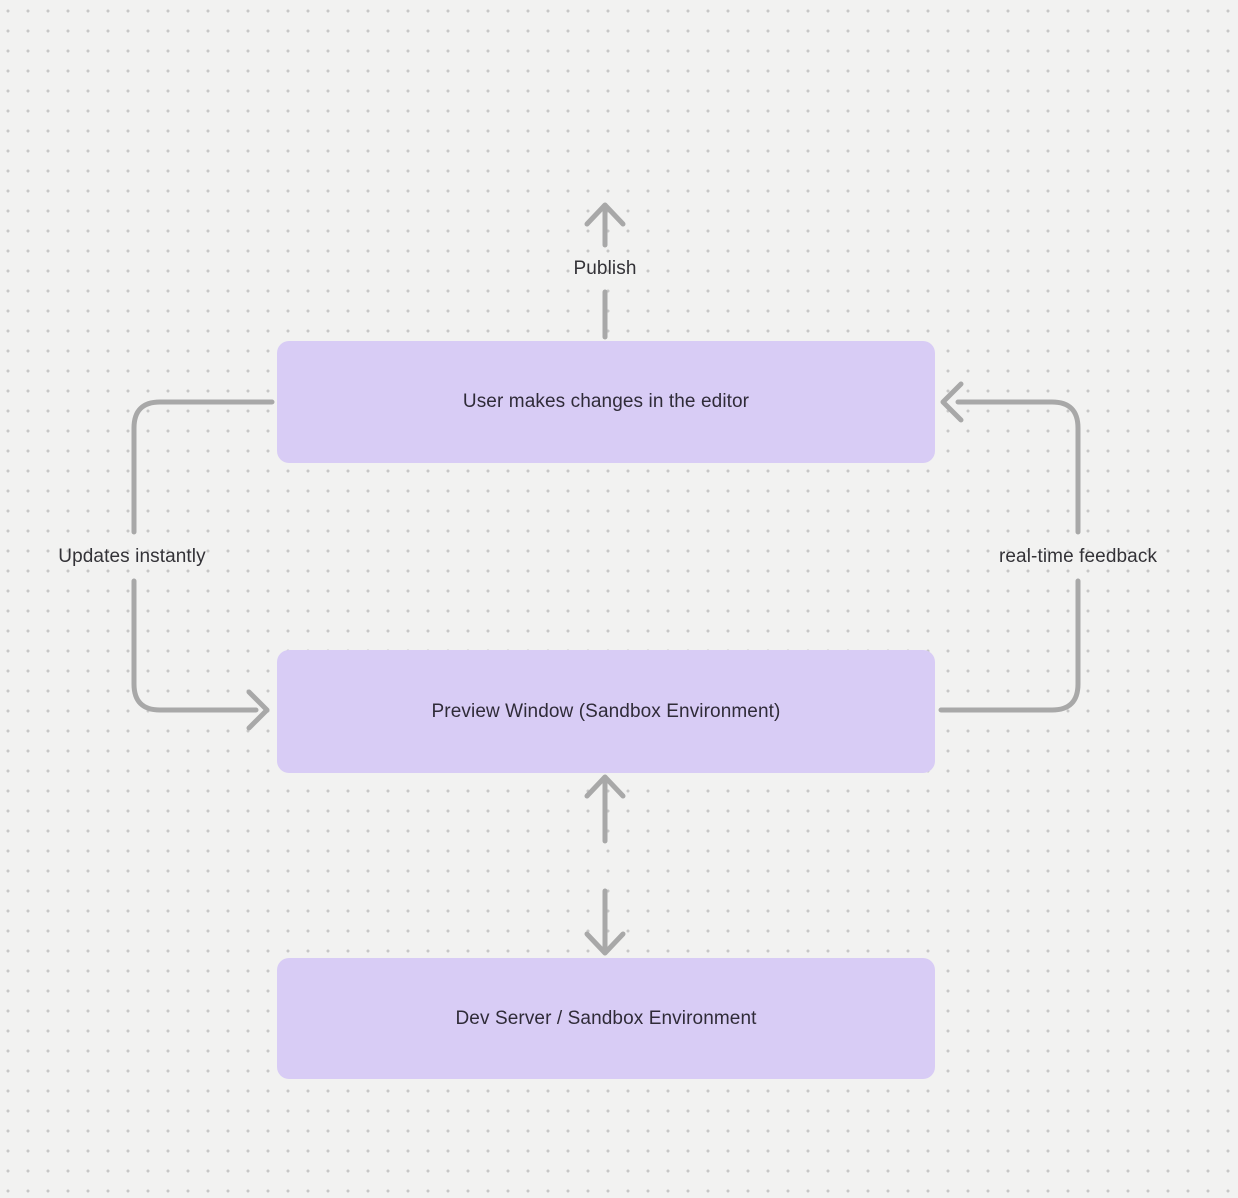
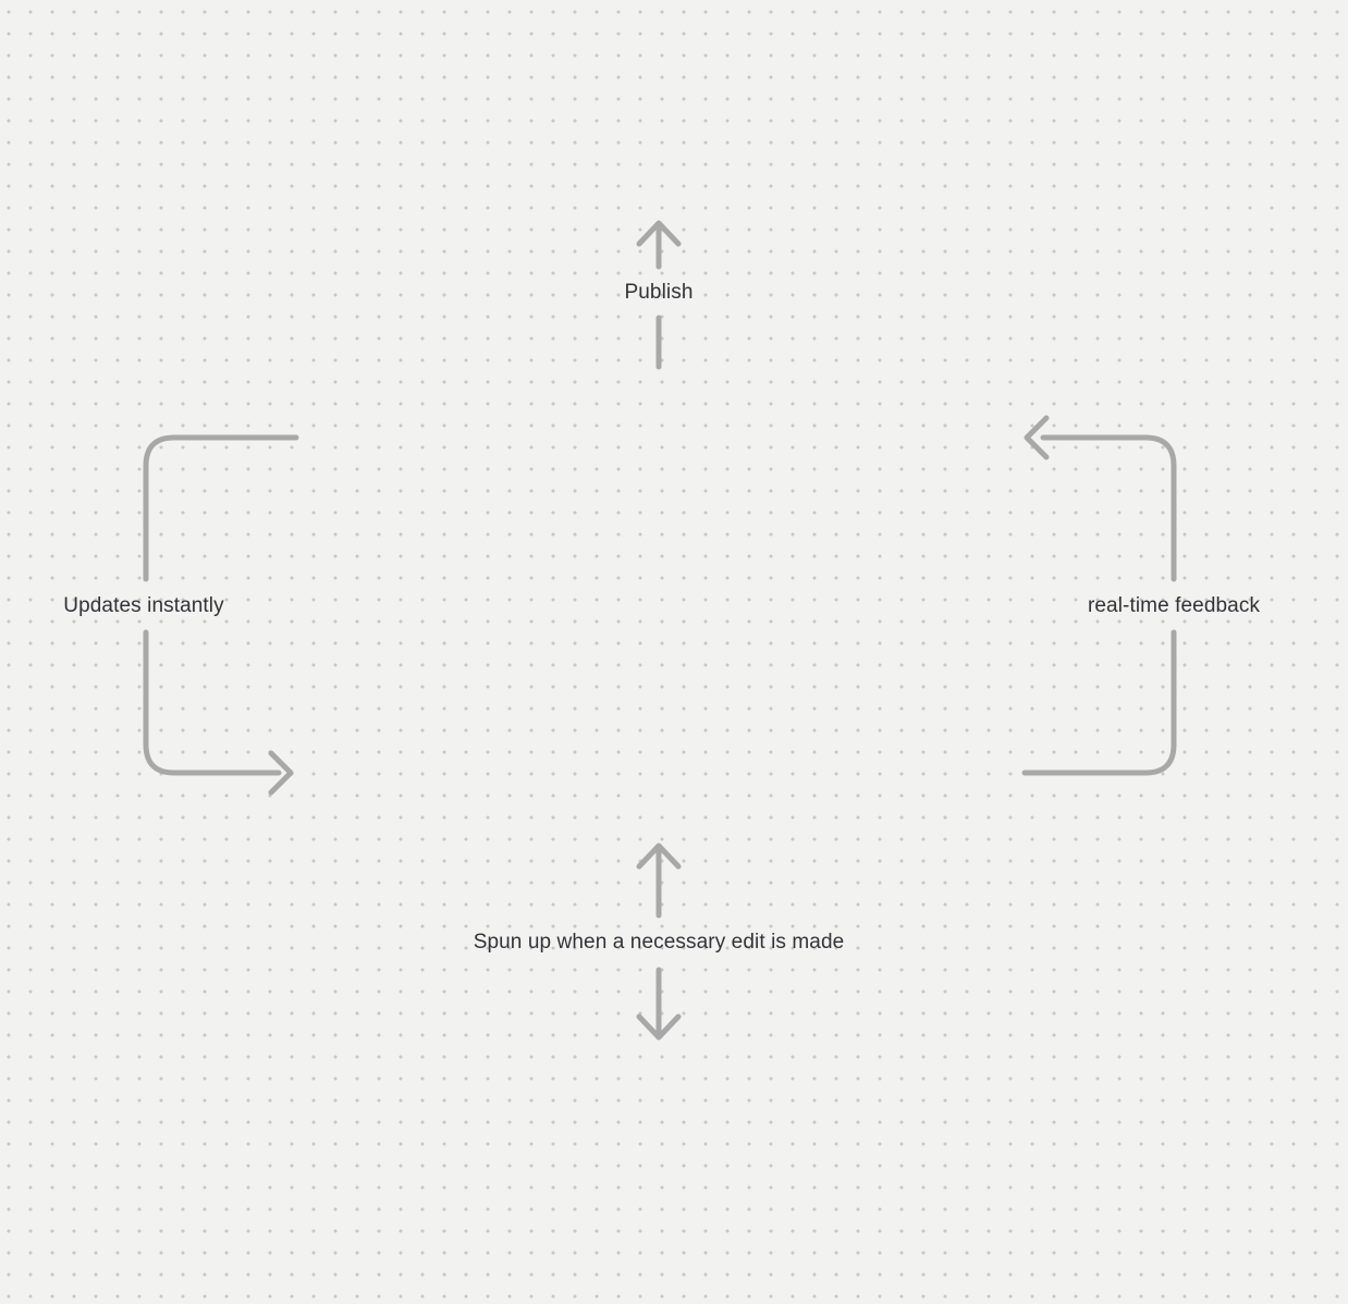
- User makes changes in the editor
- Preview Window (Sandbox Environment)
- Dev Server / Sandbox Environment
  Publish
  Updates instantly
  real-time feedback
+ Spun up when a necessary edit is made
